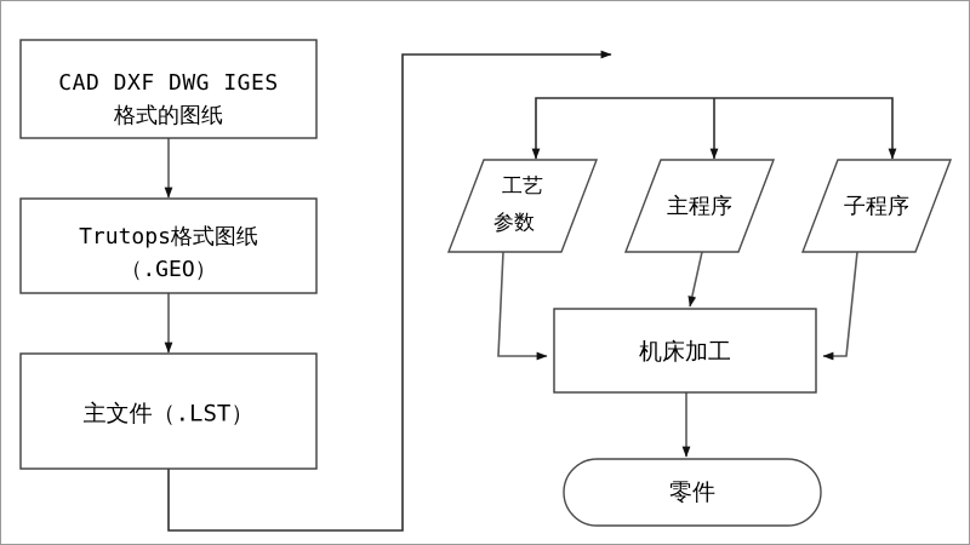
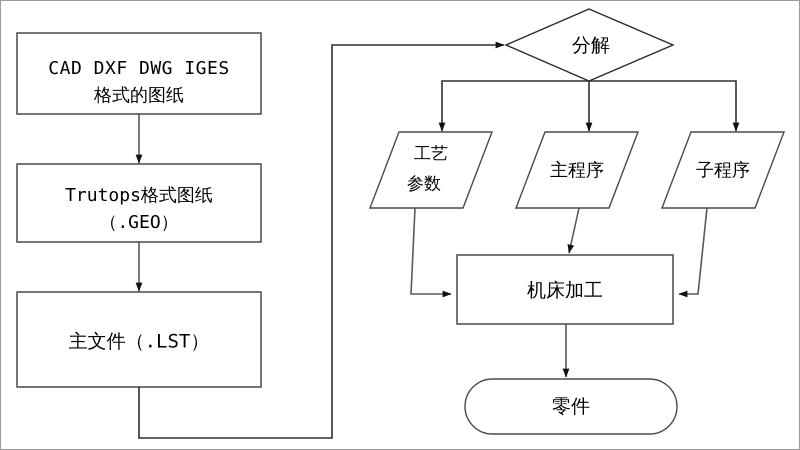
  CAD DXF DWG IGES
  格式的图纸
  Trutops格式图纸
  （.GEO）
  主文件（.LST）
+ 分解
  工艺
  参数
  主程序
  子程序
  机床加工
  零件
